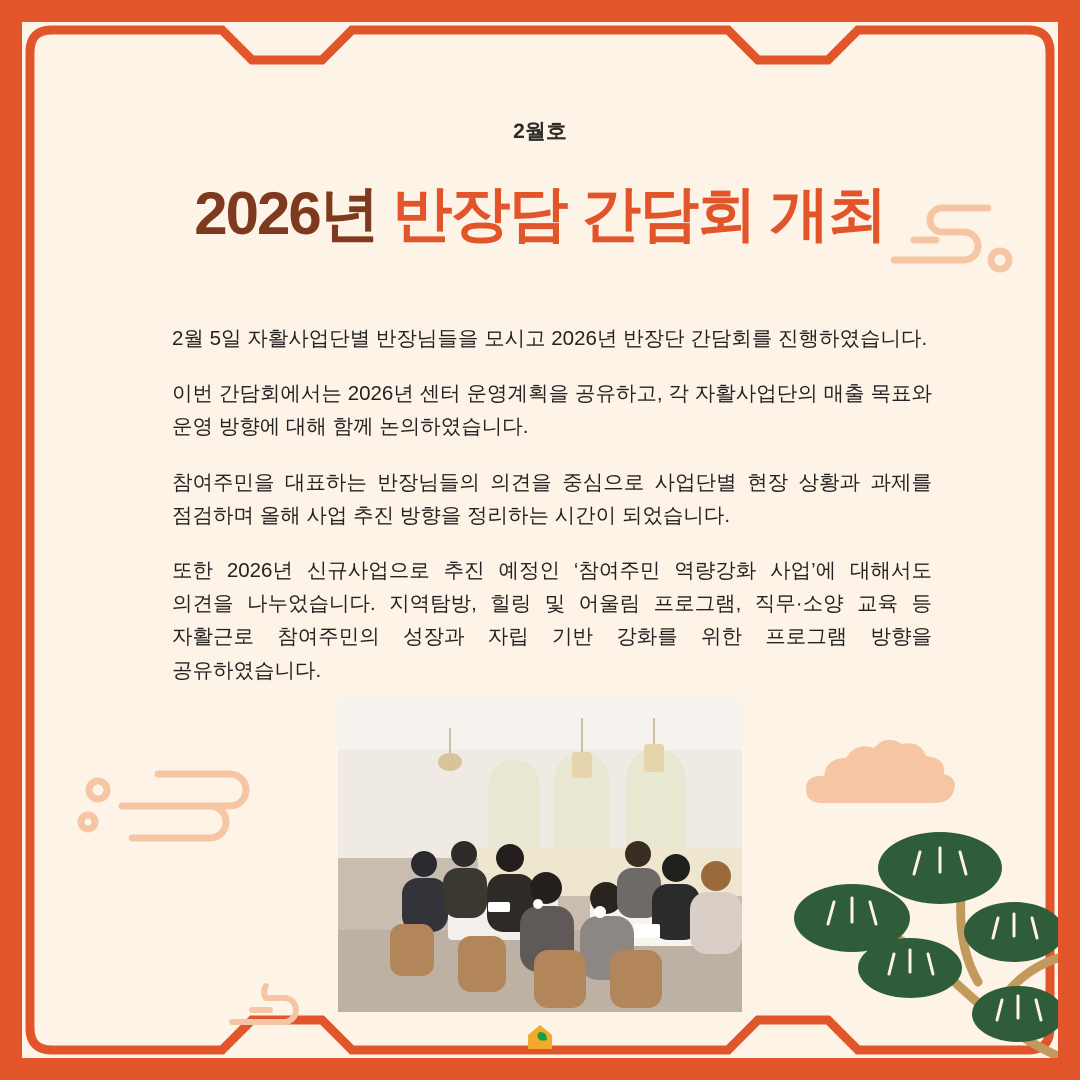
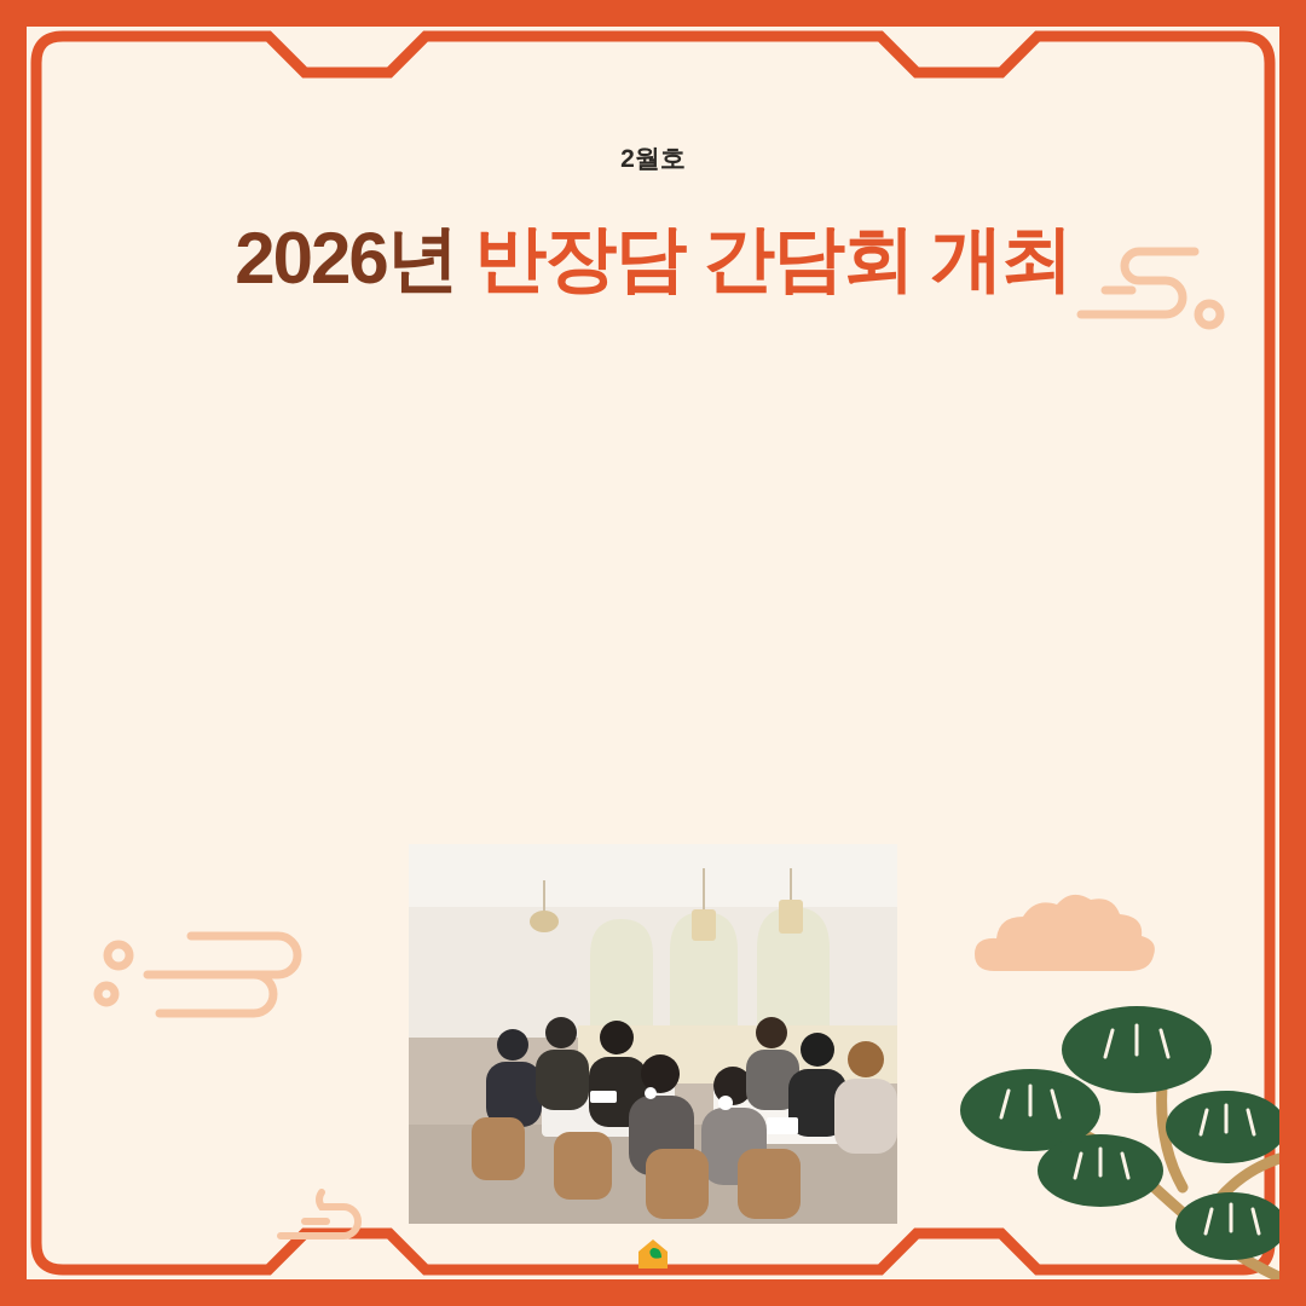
  2월호
  2026년 반장담 간담회 개최
- 2월 5일 자활사업단별 반장님들을 모시고 2026년 반장단 간담회를 진행하였습니다.
- 이번 간담회에서는 2026년 센터 운영계획을 공유하고, 각 자활사업단의 매출 목표와 운영 방향에 대해 함께 논의하였습니다.
- 참여주민을 대표하는 반장님들의 의견을 중심으로 사업단별 현장 상황과 과제를 점검하며 올해 사업 추진 방향을 정리하는 시간이 되었습니다.
- 또한 2026년 신규사업으로 추진 예정인 ‘참여주민 역량강화 사업’에 대해서도 의견을 나누었습니다. 지역탐방, 힐링 및 어울림 프로그램, 직무·소양 교육 등 자활근로 참여주민의 성장과 자립 기반 강화를 위한 프로그램 방향을 공유하였습니다.
